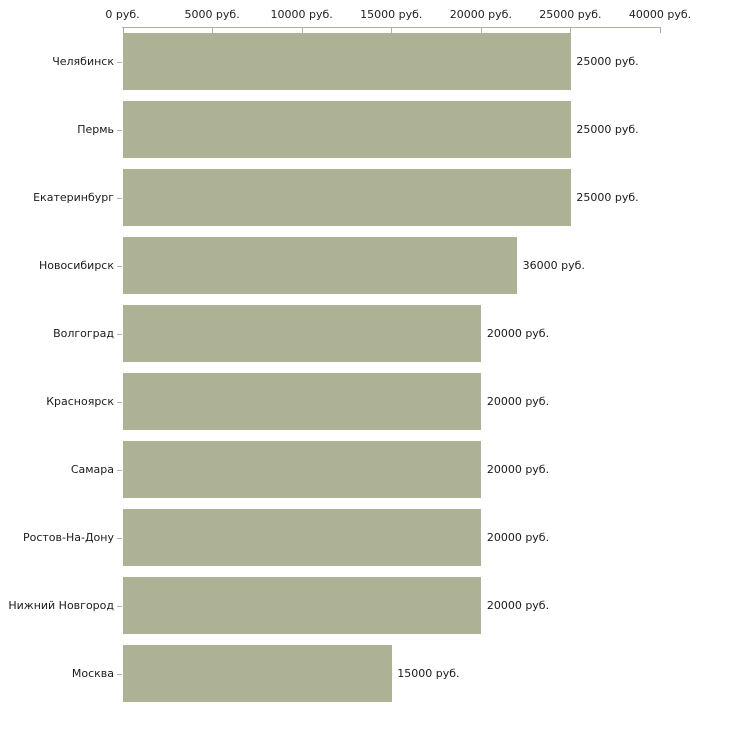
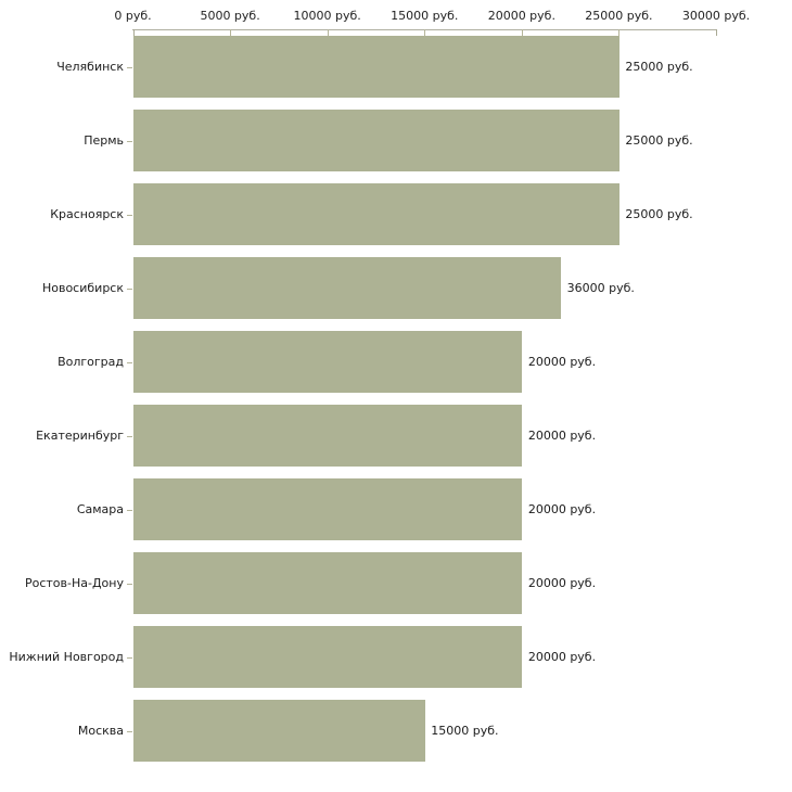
  0 руб.
  5000 руб.
  10000 руб.
  15000 руб.
  20000 руб.
  25000 руб.
- 40000 руб.
+ 30000 руб.
  Челябинск
  Пермь
- Екатеринбург
+ Красноярск
  Новосибирск
  Волгоград
- Красноярск
+ Екатеринбург
  Самара
  Ростов-На-Дону
  Нижний Новгород
  Москва
  25000 руб.
  25000 руб.
  25000 руб.
  36000 руб.
  20000 руб.
  20000 руб.
  20000 руб.
  20000 руб.
  20000 руб.
  15000 руб.
